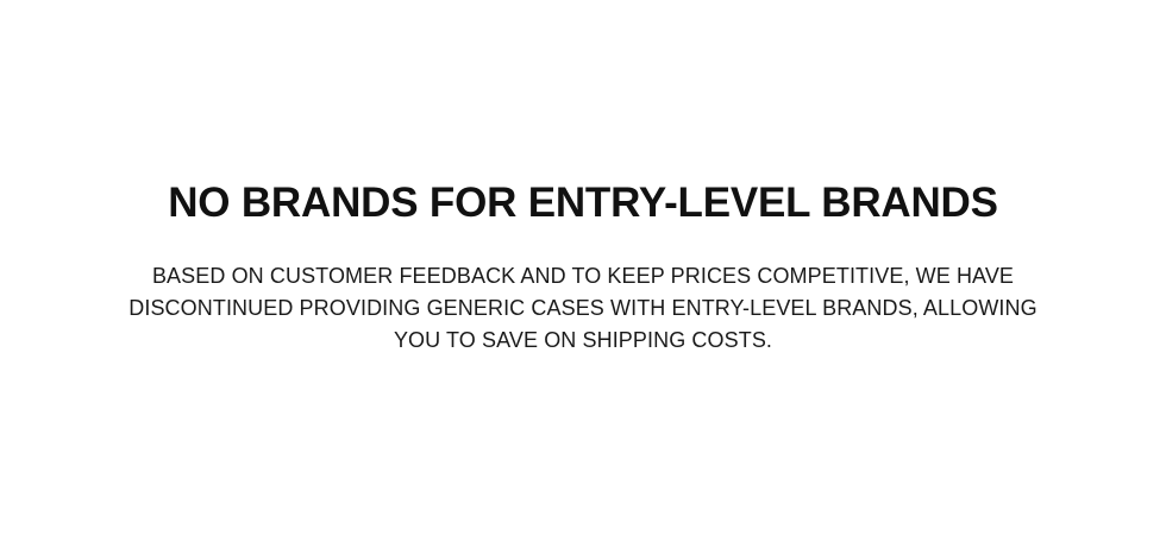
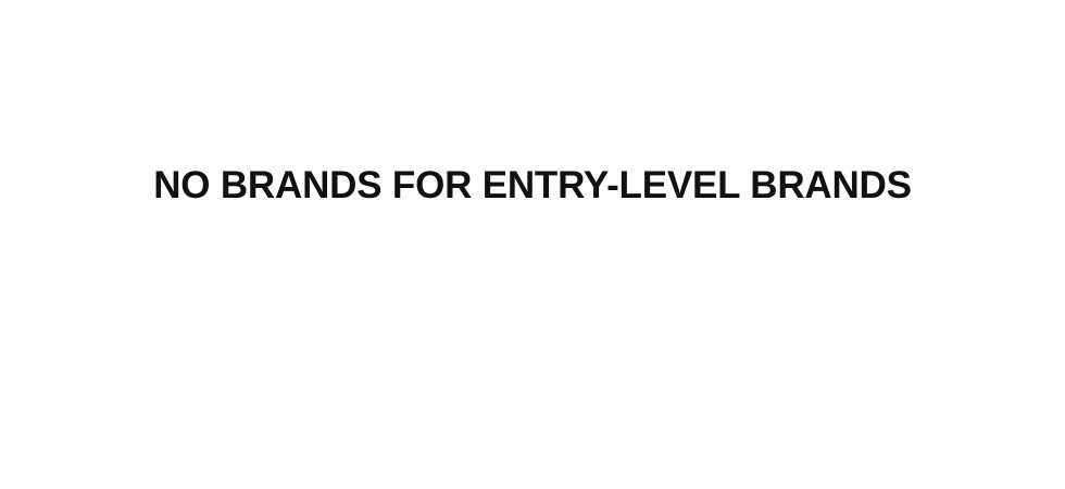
  NO BRANDS FOR ENTRY-LEVEL BRANDS
- BASED ON CUSTOMER FEEDBACK AND TO KEEP PRICES COMPETITIVE, WE HAVE DISCONTINUED PROVIDING GENERIC CASES WITH ENTRY-LEVEL BRANDS, ALLOWING YOU TO SAVE ON SHIPPING COSTS.
